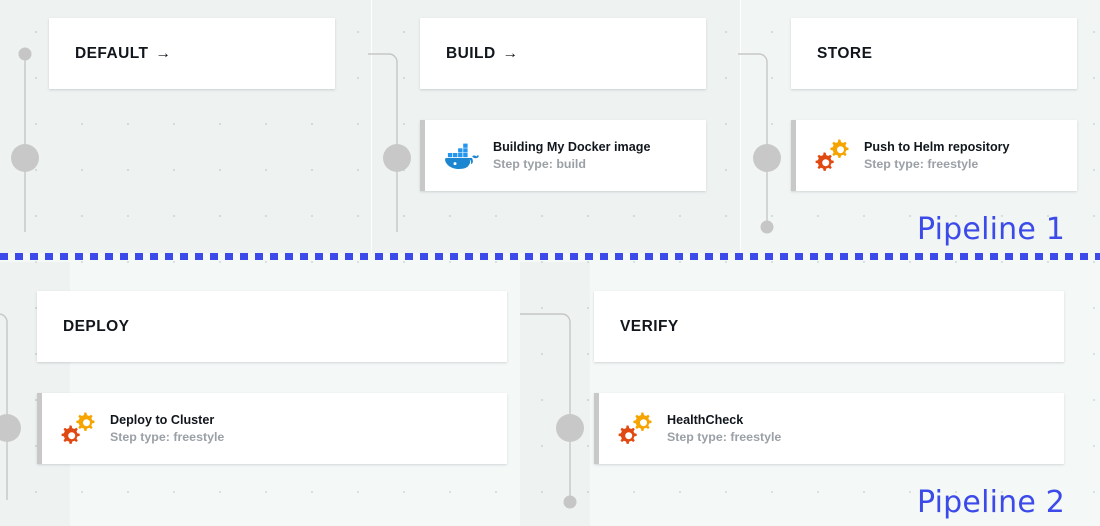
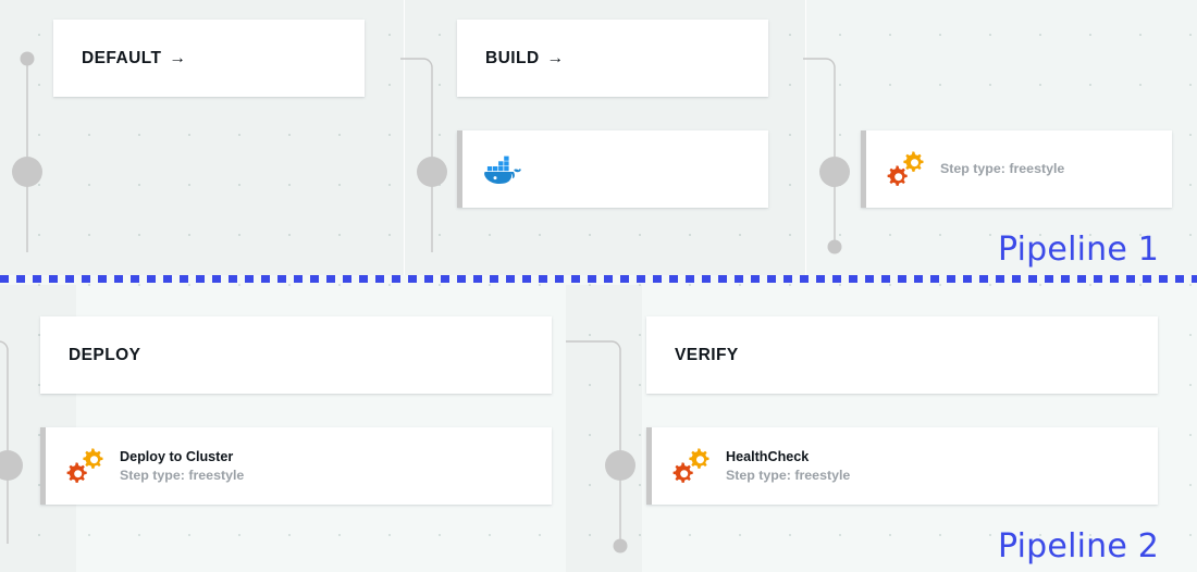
  DEFAULT
  →
  BUILD
  →
- Building My Docker image
- Step type: build
- STORE
- Push to Helm repository
  Step type: freestyle
  Pipeline 1
  DEPLOY
  Deploy to Cluster
  Step type: freestyle
  VERIFY
  HealthCheck
  Step type: freestyle
  Pipeline 2
